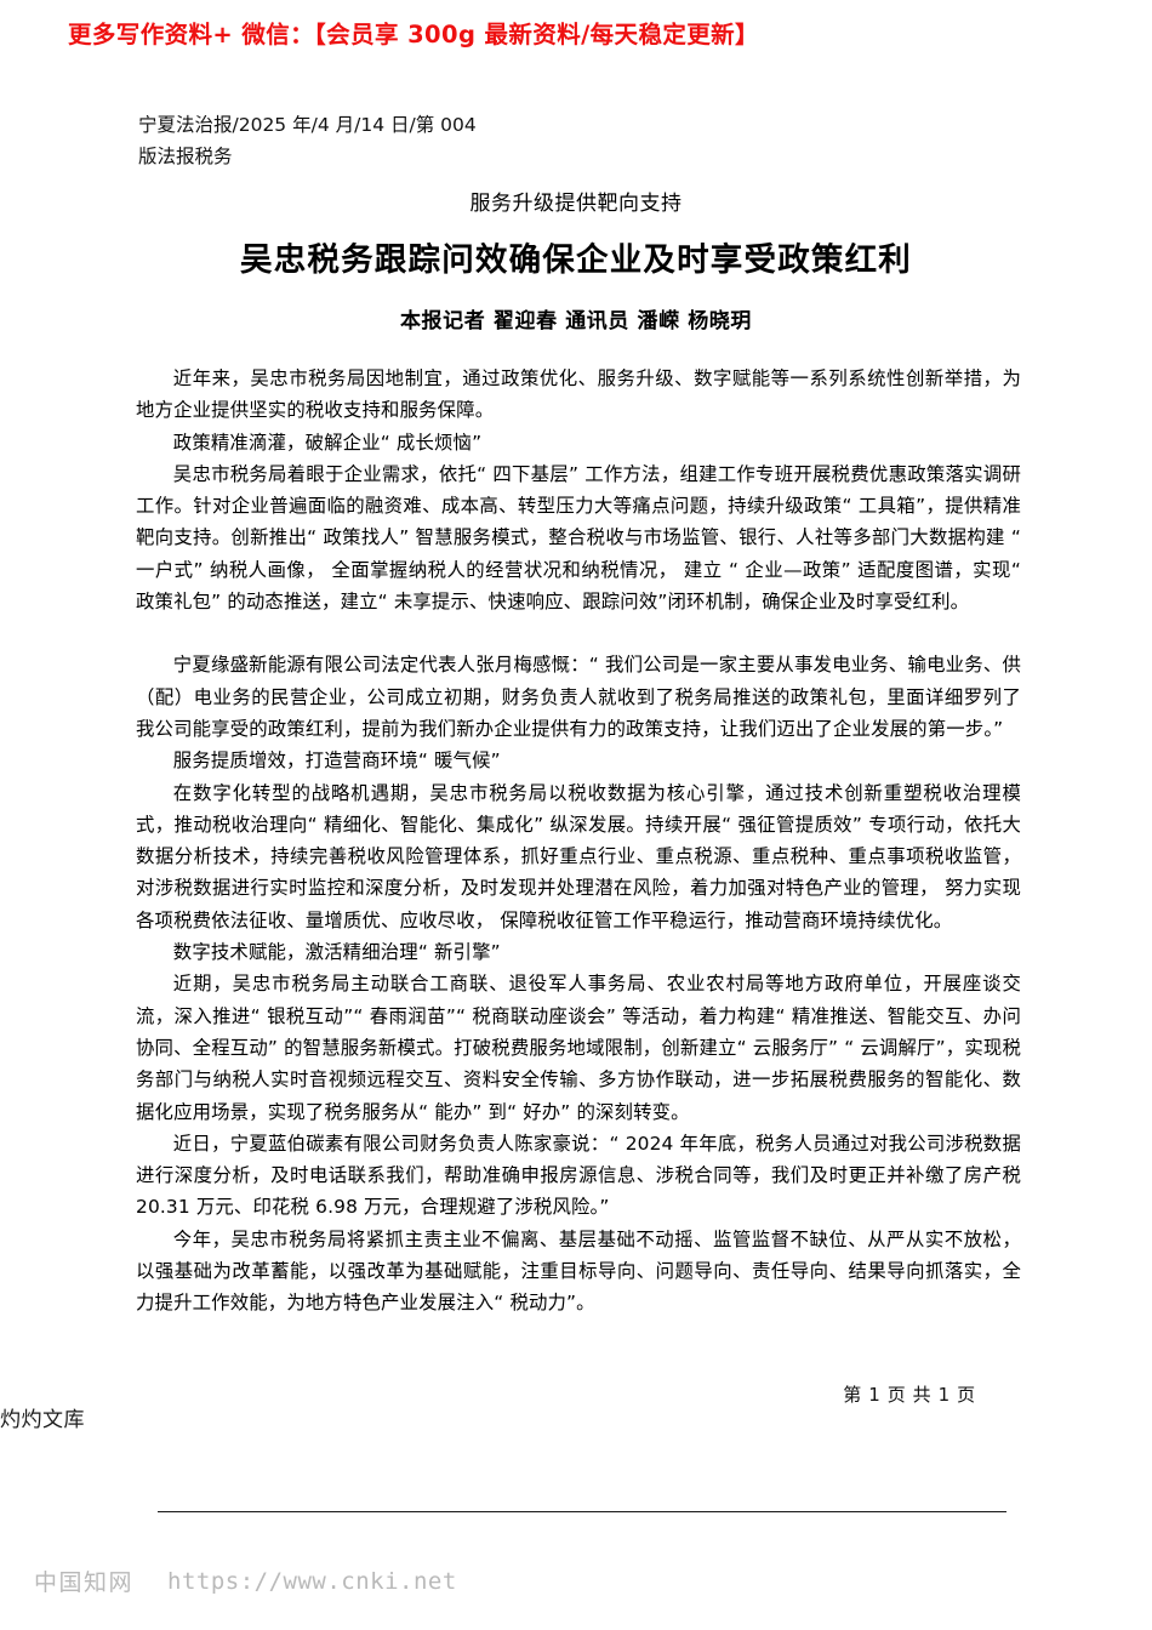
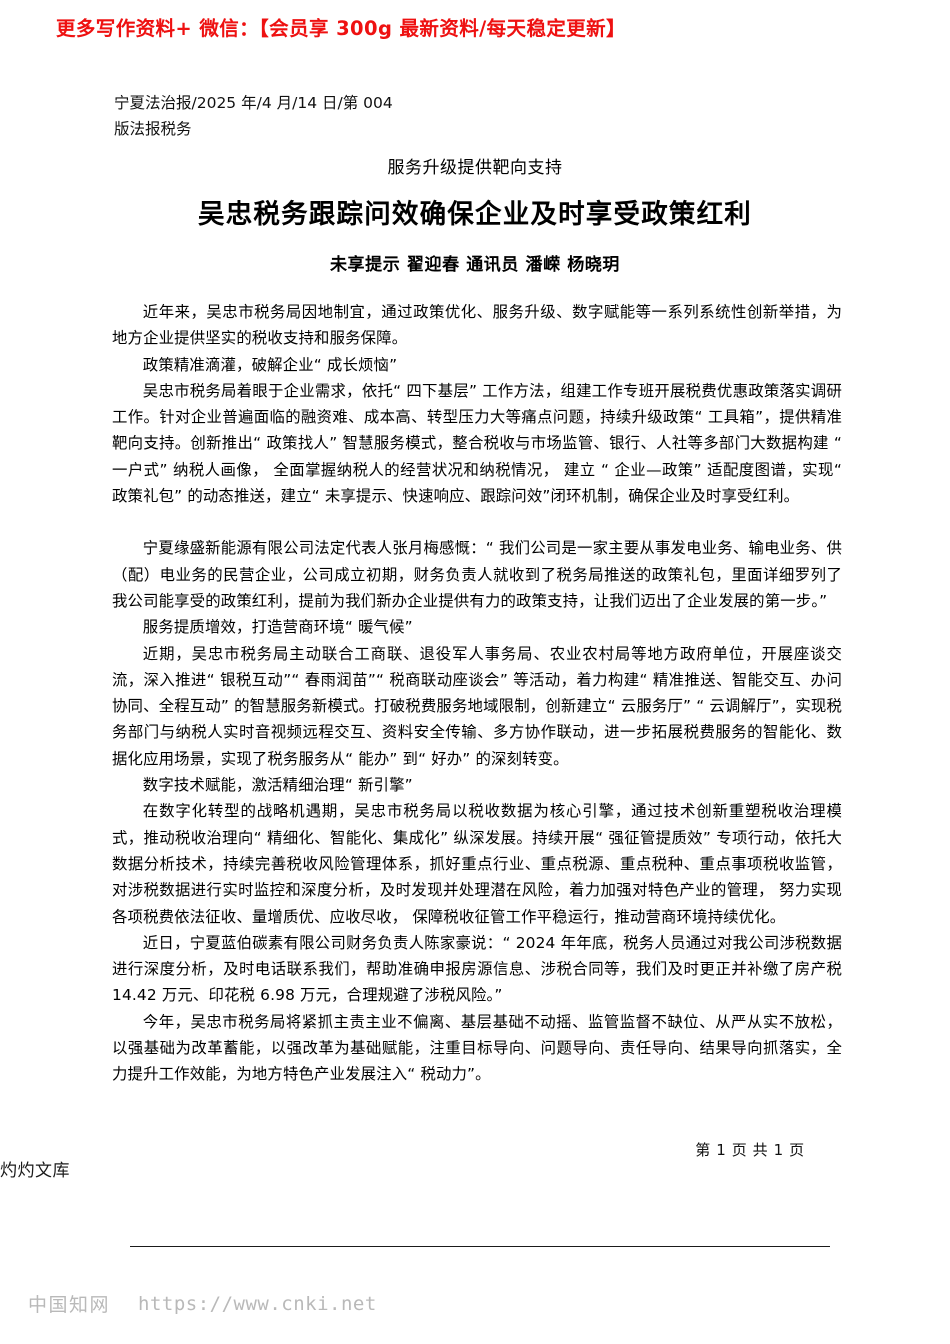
  更多写作资料+ 微信：【会员享 300g 最新资料/每天稳定更新】
  宁夏法治报/2025 年/4 月/14 日/第 004
  版法报税务
  服务升级提供靶向支持
  吴忠税务跟踪问效确保企业及时享受政策红利
- 本报记者 翟迎春 通讯员 潘嵘 杨晓玥
+ 未享提示 翟迎春 通讯员 潘嵘 杨晓玥
  近年来，吴忠市税务局因地制宜，通过政策优化、服务升级、数字赋能等一系列系统性创新举措，为地方企业提供坚实的税收支持和服务保障。
  政策精准滴灌，破解企业“ 成长烦恼”
  吴忠市税务局着眼于企业需求，依托“ 四下基层” 工作方法，组建工作专班开展税费优惠政策落实调研工作。针对企业普遍面临的融资难、成本高、转型压力大等痛点问题，持续升级政策“ 工具箱”，提供精准靶向支持。创新推出“ 政策找人” 智慧服务模式，整合税收与市场监管、银行、人社等多部门大数据构建 “ 一户式” 纳税人画像， 全面掌握纳税人的经营状况和纳税情况， 建立 “ 企业—政策” 适配度图谱，实现“ 政策礼包” 的动态推送，建立“ 未享提示、快速响应、跟踪问效”闭环机制，确保企业及时享受红利。
  宁夏缘盛新能源有限公司法定代表人张月梅感慨：“ 我们公司是一家主要从事发电业务、输电业务、供（配）电业务的民营企业，公司成立初期，财务负责人就收到了税务局推送的政策礼包，里面详细罗列了我公司能享受的政策红利，提前为我们新办企业提供有力的政策支持，让我们迈出了企业发展的第一步。”
  服务提质增效，打造营商环境“ 暖气候”
- 在数字化转型的战略机遇期，吴忠市税务局以税收数据为核心引擎，通过技术创新重塑税收治理模式，推动税收治理向“ 精细化、智能化、集成化” 纵深发展。持续开展“ 强征管提质效” 专项行动，依托大数据分析技术，持续完善税收风险管理体系，抓好重点行业、重点税源、重点税种、重点事项税收监管，对涉税数据进行实时监控和深度分析，及时发现并处理潜在风险，着力加强对特色产业的管理， 努力实现各项税费依法征收、量增质优、应收尽收， 保障税收征管工作平稳运行，推动营商环境持续优化。
+ 近期，吴忠市税务局主动联合工商联、退役军人事务局、农业农村局等地方政府单位，开展座谈交流，深入推进“ 银税互动”“ 春雨润苗”“ 税商联动座谈会” 等活动，着力构建“ 精准推送、智能交互、办问协同、全程互动” 的智慧服务新模式。打破税费服务地域限制，创新建立“ 云服务厅” “ 云调解厅”，实现税务部门与纳税人实时音视频远程交互、资料安全传输、多方协作联动，进一步拓展税费服务的智能化、数据化应用场景，实现了税务服务从“ 能办” 到“ 好办” 的深刻转变。
  数字技术赋能，激活精细治理“ 新引擎”
- 近期，吴忠市税务局主动联合工商联、退役军人事务局、农业农村局等地方政府单位，开展座谈交流，深入推进“ 银税互动”“ 春雨润苗”“ 税商联动座谈会” 等活动，着力构建“ 精准推送、智能交互、办问协同、全程互动” 的智慧服务新模式。打破税费服务地域限制，创新建立“ 云服务厅” “ 云调解厅”，实现税务部门与纳税人实时音视频远程交互、资料安全传输、多方协作联动，进一步拓展税费服务的智能化、数据化应用场景，实现了税务服务从“ 能办” 到“ 好办” 的深刻转变。
+ 在数字化转型的战略机遇期，吴忠市税务局以税收数据为核心引擎，通过技术创新重塑税收治理模式，推动税收治理向“ 精细化、智能化、集成化” 纵深发展。持续开展“ 强征管提质效” 专项行动，依托大数据分析技术，持续完善税收风险管理体系，抓好重点行业、重点税源、重点税种、重点事项税收监管，对涉税数据进行实时监控和深度分析，及时发现并处理潜在风险，着力加强对特色产业的管理， 努力实现各项税费依法征收、量增质优、应收尽收， 保障税收征管工作平稳运行，推动营商环境持续优化。
- 近日，宁夏蓝伯碳素有限公司财务负责人陈家豪说：“ 2024 年年底，税务人员通过对我公司涉税数据进行深度分析，及时电话联系我们，帮助准确申报房源信息、涉税合同等，我们及时更正并补缴了房产税 20.31 万元、印花税 6.98 万元，合理规避了涉税风险。”
+ 近日，宁夏蓝伯碳素有限公司财务负责人陈家豪说：“ 2024 年年底，税务人员通过对我公司涉税数据进行深度分析，及时电话联系我们，帮助准确申报房源信息、涉税合同等，我们及时更正并补缴了房产税 14.42 万元、印花税 6.98 万元，合理规避了涉税风险。”
  今年，吴忠市税务局将紧抓主责主业不偏离、基层基础不动摇、监管监督不缺位、从严从实不放松，以强基础为改革蓄能，以强改革为基础赋能，注重目标导向、问题导向、责任导向、结果导向抓落实，全力提升工作效能，为地方特色产业发展注入“ 税动力”。
  第 1 页 共 1 页
  灼灼文库
  中国知网
  https://www.cnki.net
